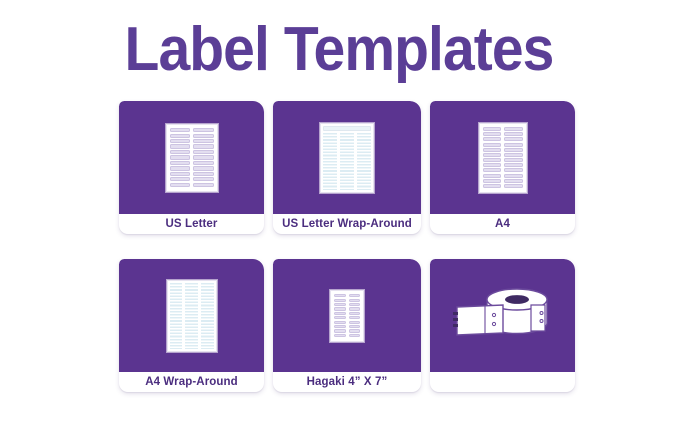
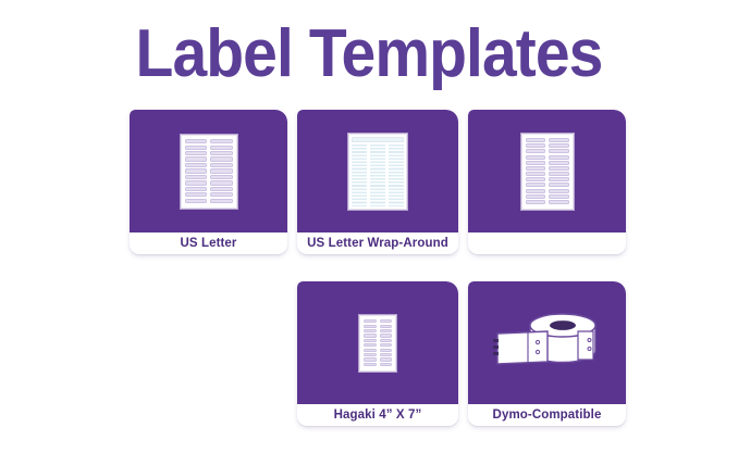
  Label Templates
  US Letter
  US Letter Wrap-Around
- A4
- A4 Wrap-Around
  Hagaki 4” X 7”
+ Dymo-Compatible
